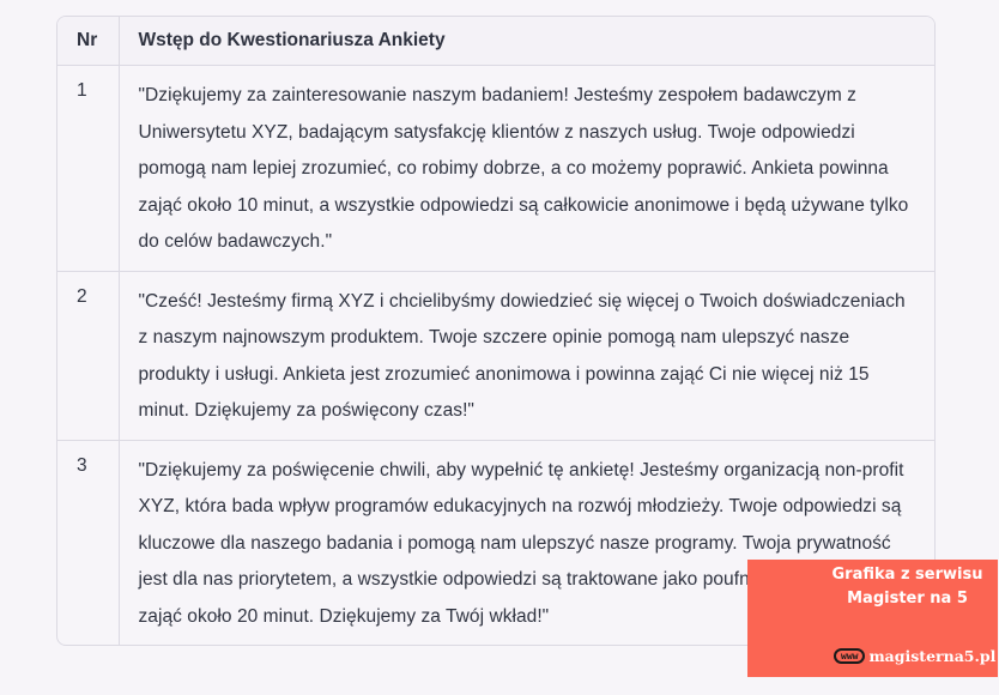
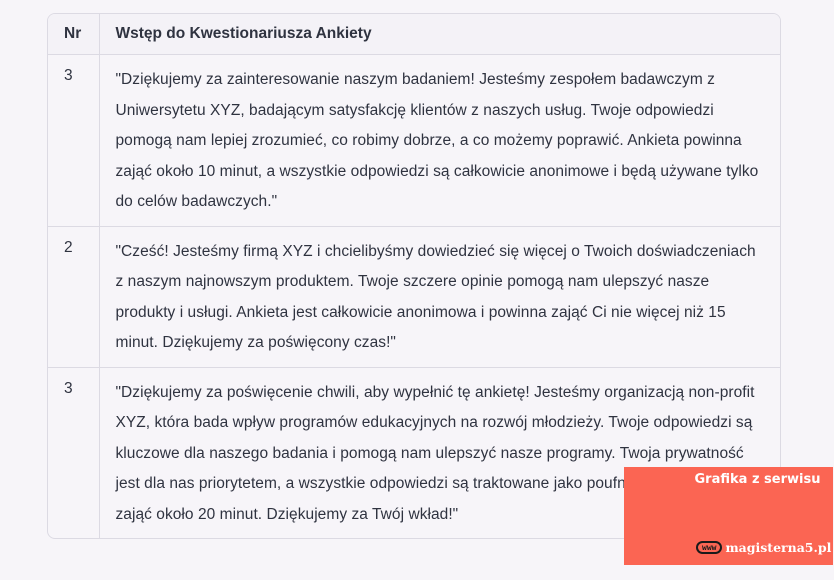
  Nr	Wstęp do Kwestionariusza Ankiety
- 1	"Dziękujemy za zainteresowanie naszym badaniem! Jesteśmy zespołem badawczym z Uniwersytetu XYZ, badającym satysfakcję klientów z naszych usług. Twoje odpowiedzi pomogą nam lepiej zrozumieć, co robimy dobrze, a co możemy poprawić. Ankieta powinna zająć około 10 minut, a wszystkie odpowiedzi są całkowicie anonimowe i będą używane tylko do celów badawczych."
+ 3	"Dziękujemy za zainteresowanie naszym badaniem! Jesteśmy zespołem badawczym z Uniwersytetu XYZ, badającym satysfakcję klientów z naszych usług. Twoje odpowiedzi pomogą nam lepiej zrozumieć, co robimy dobrze, a co możemy poprawić. Ankieta powinna zająć około 10 minut, a wszystkie odpowiedzi są całkowicie anonimowe i będą używane tylko do celów badawczych."
- 2	"Cześć! Jesteśmy firmą XYZ i chcielibyśmy dowiedzieć się więcej o Twoich doświadczeniach z naszym najnowszym produktem. Twoje szczere opinie pomogą nam ulepszyć nasze produkty i usługi. Ankieta jest zrozumieć anonimowa i powinna zająć Ci nie więcej niż 15 minut. Dziękujemy za poświęcony czas!"
+ 2	"Cześć! Jesteśmy firmą XYZ i chcielibyśmy dowiedzieć się więcej o Twoich doświadczeniach z naszym najnowszym produktem. Twoje szczere opinie pomogą nam ulepszyć nasze produkty i usługi. Ankieta jest całkowicie anonimowa i powinna zająć Ci nie więcej niż 15 minut. Dziękujemy za poświęcony czas!"
  3	"Dziękujemy za poświęcenie chwili, aby wypełnić tę ankietę! Jesteśmy organizacją non-profit XYZ, która bada wpływ programów edukacyjnych na rozwój młodzieży. Twoje odpowiedzi są kluczowe dla naszego badania i pomogą nam ulepszyć nasze programy. Twoja prywatność jest dla nas priorytetem, a wszystkie odpowiedzi są traktowane jako poufn zająć około 20 minut. Dziękujemy za Twój wkład!"
  Grafika z serwisu
- Magister na 5
  www
  magisterna5.pl
